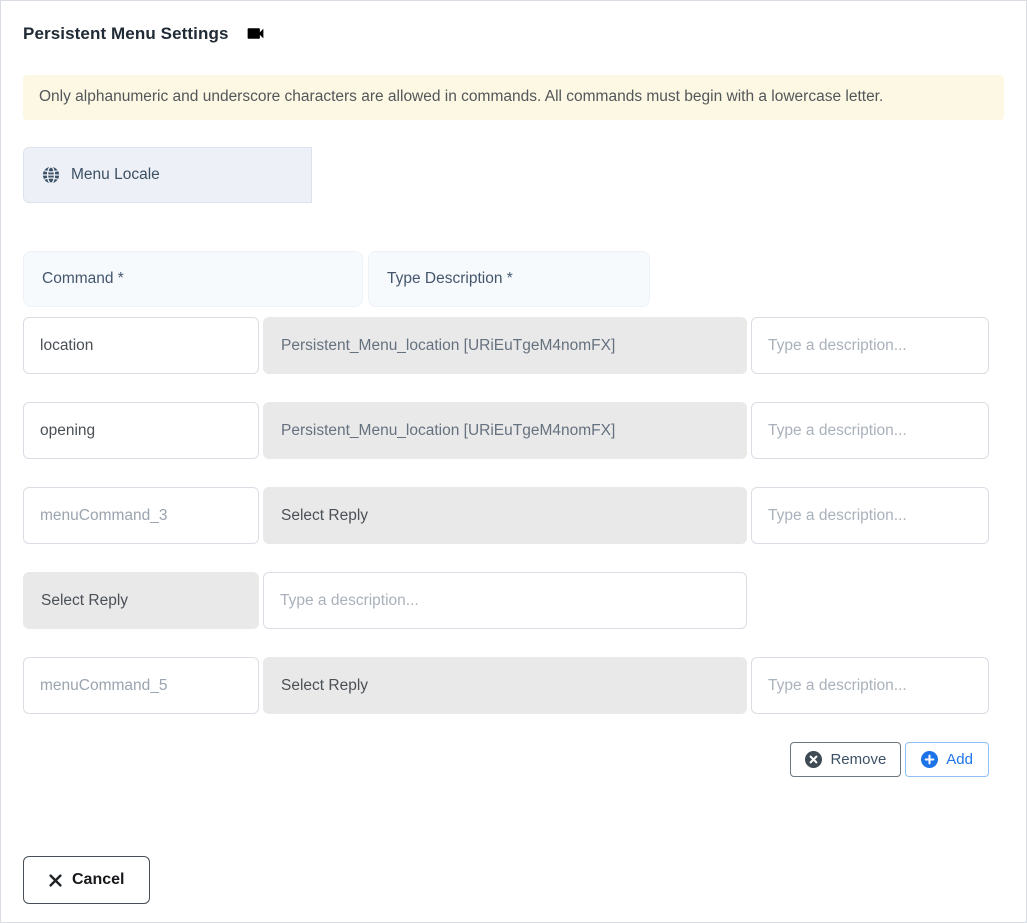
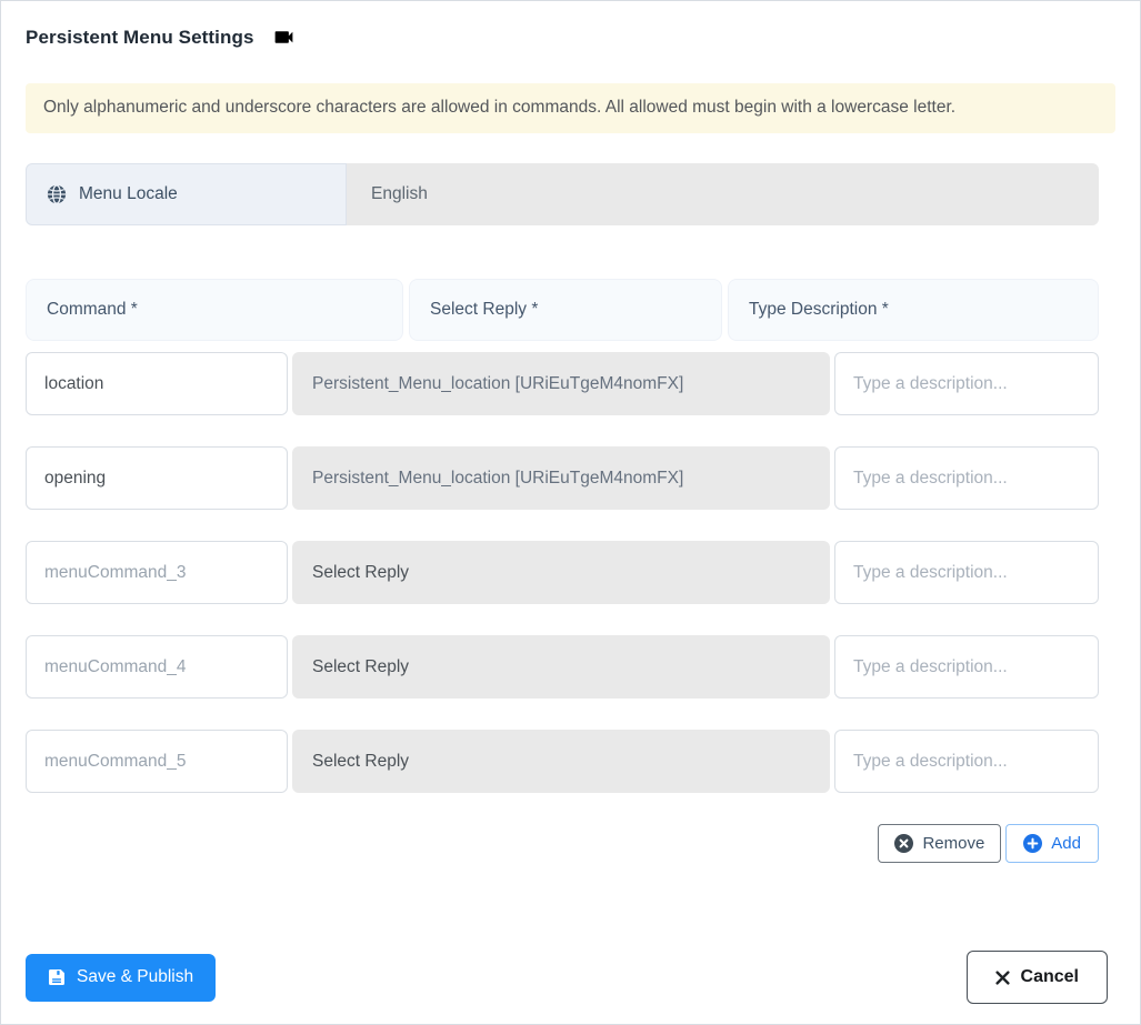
  Persistent Menu Settings
- Only alphanumeric and underscore characters are allowed in commands. All commands must begin with a lowercase letter.
+ Only alphanumeric and underscore characters are allowed in commands. All allowed must begin with a lowercase letter.
  Menu Locale
+ English
  Command *
+ Select Reply *
  Type Description *
  location
  Persistent_Menu_location [URiEuTgeM4nomFX]
  Type a description...
  opening
  Persistent_Menu_location [URiEuTgeM4nomFX]
  Type a description...
  menuCommand_3
  Select Reply
  Type a description...
+ menuCommand_4
  Select Reply
  Type a description...
  menuCommand_5
  Select Reply
  Type a description...
  Remove
  Add
+ Save & Publish
  Cancel
